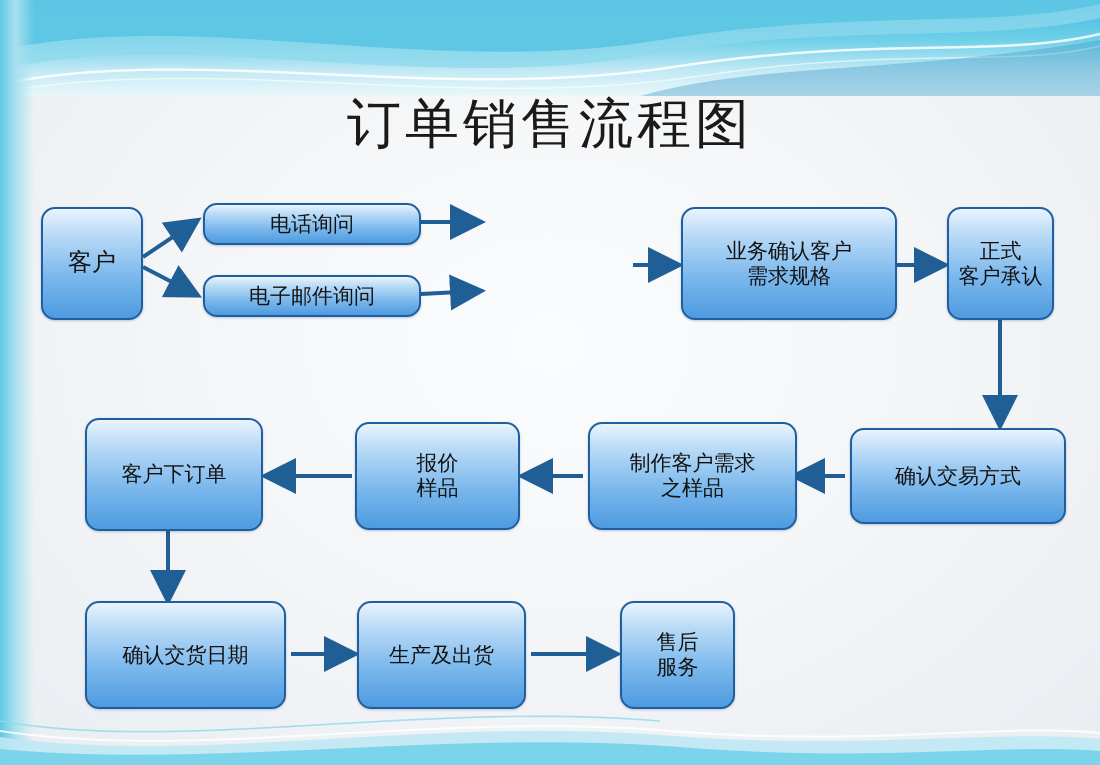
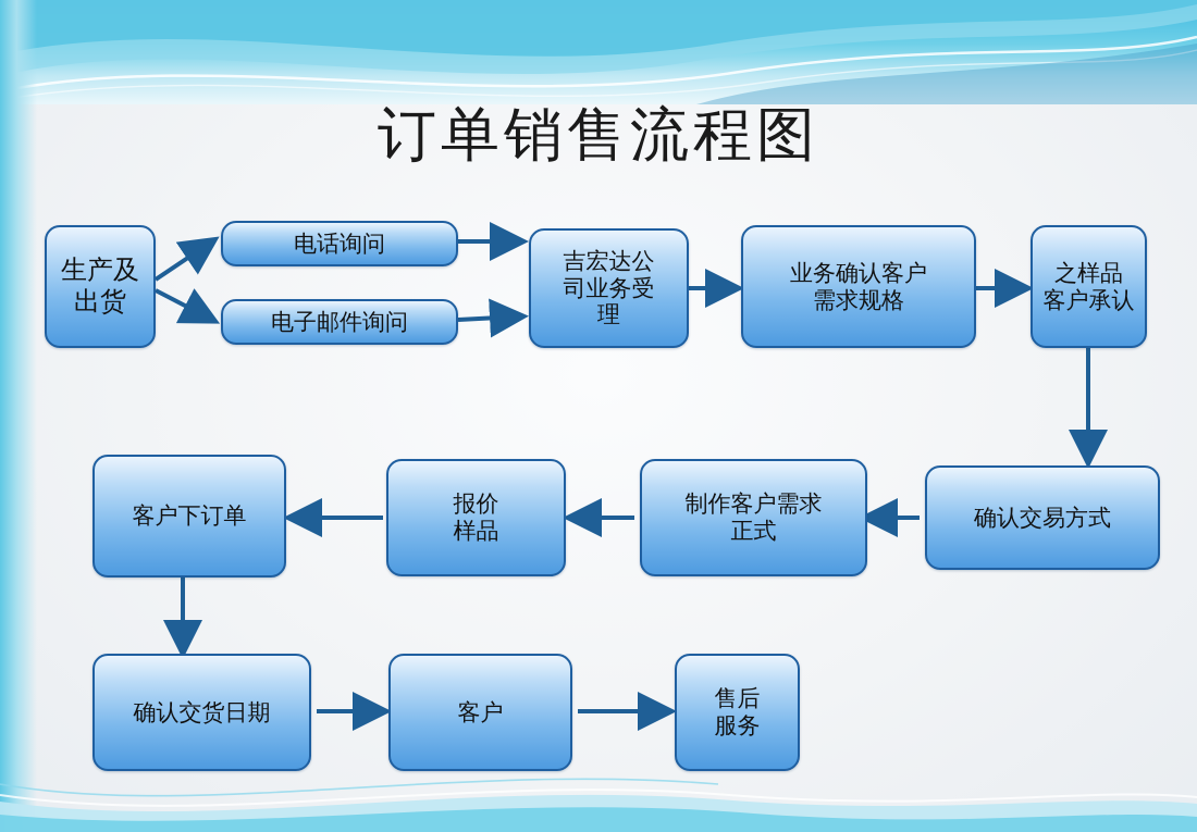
  订单销售流程图
- 客户
+ 生产及出货
  电话询问
  电子邮件询问
+ 吉宏达公
+ 司业务受
+ 理
  业务确认客户
  需求规格
- 正式
+ 之样品
  客户承认
  确认交易方式
  制作客户需求
- 之样品
+ 正式
  报价
  样品
  客户下订单
  确认交货日期
- 生产及出货
+ 客户
  售后
  服务
